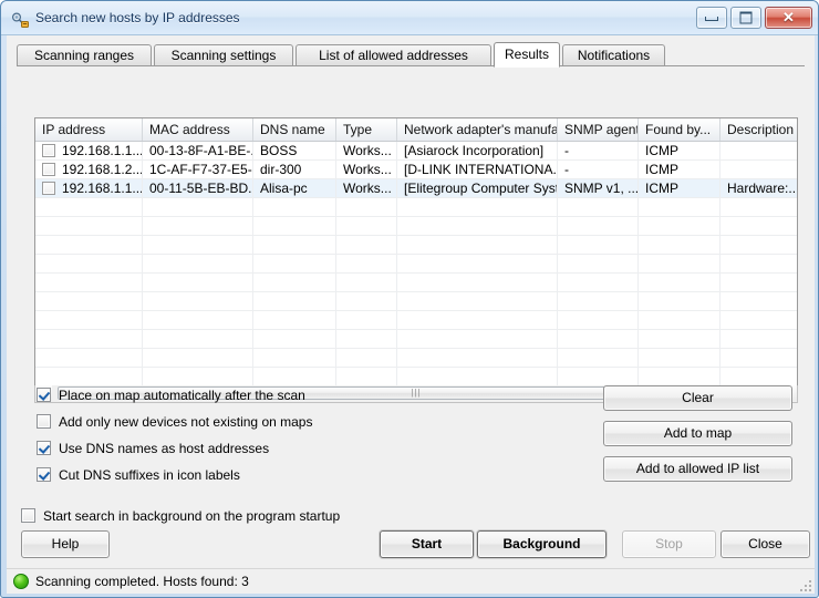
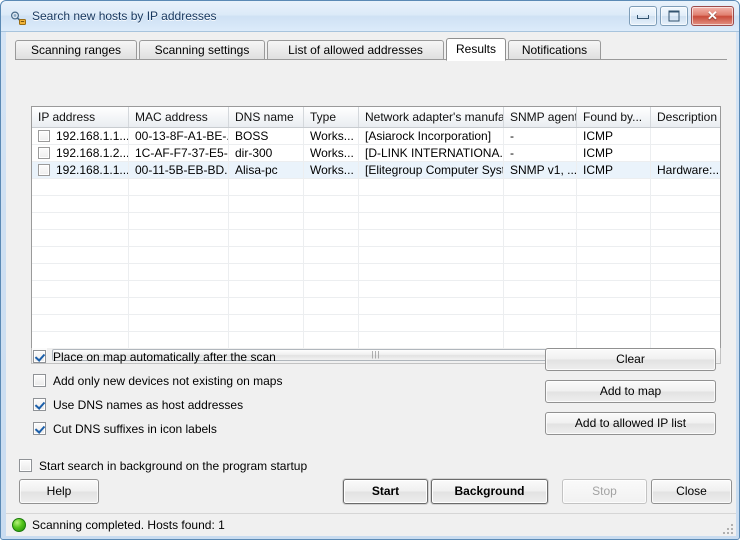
  Search new hosts by IP addresses
  ✕
  Scanning ranges
  Scanning settings
  List of allowed addresses
  Results
  Notifications
  IP address
  MAC address
  DNS name
  Type
  Network adapter's manufa
  SNMP agent
  Found by...
  Description
  192.168.1.1...
  00-13-8F-A1-BE-.
  BOSS
  Works...
  [Asiarock Incorporation]
  -
  ICMP
  192.168.1.2...
  1C-AF-F7-37-E5-
  dir-300
  Works...
  [D-LINK INTERNATIONA.
  -
  ICMP
  192.168.1.1...
  00-11-5B-EB-BD.
  Alisa-pc
  Works...
  [Elitegroup Computer Syst
  SNMP v1, ...
  ICMP
  Hardware:..
  |||
  Place on map automatically after the scan
  Add only new devices not existing on maps
  Use DNS names as host addresses
  Cut DNS suffixes in icon labels
  Clear
  Add to map
  Add to allowed IP list
  Start search in background on the program startup
  Help
  Start
  Background
  Stop
  Close
- Scanning completed. Hosts found: 3
+ Scanning completed. Hosts found: 1
